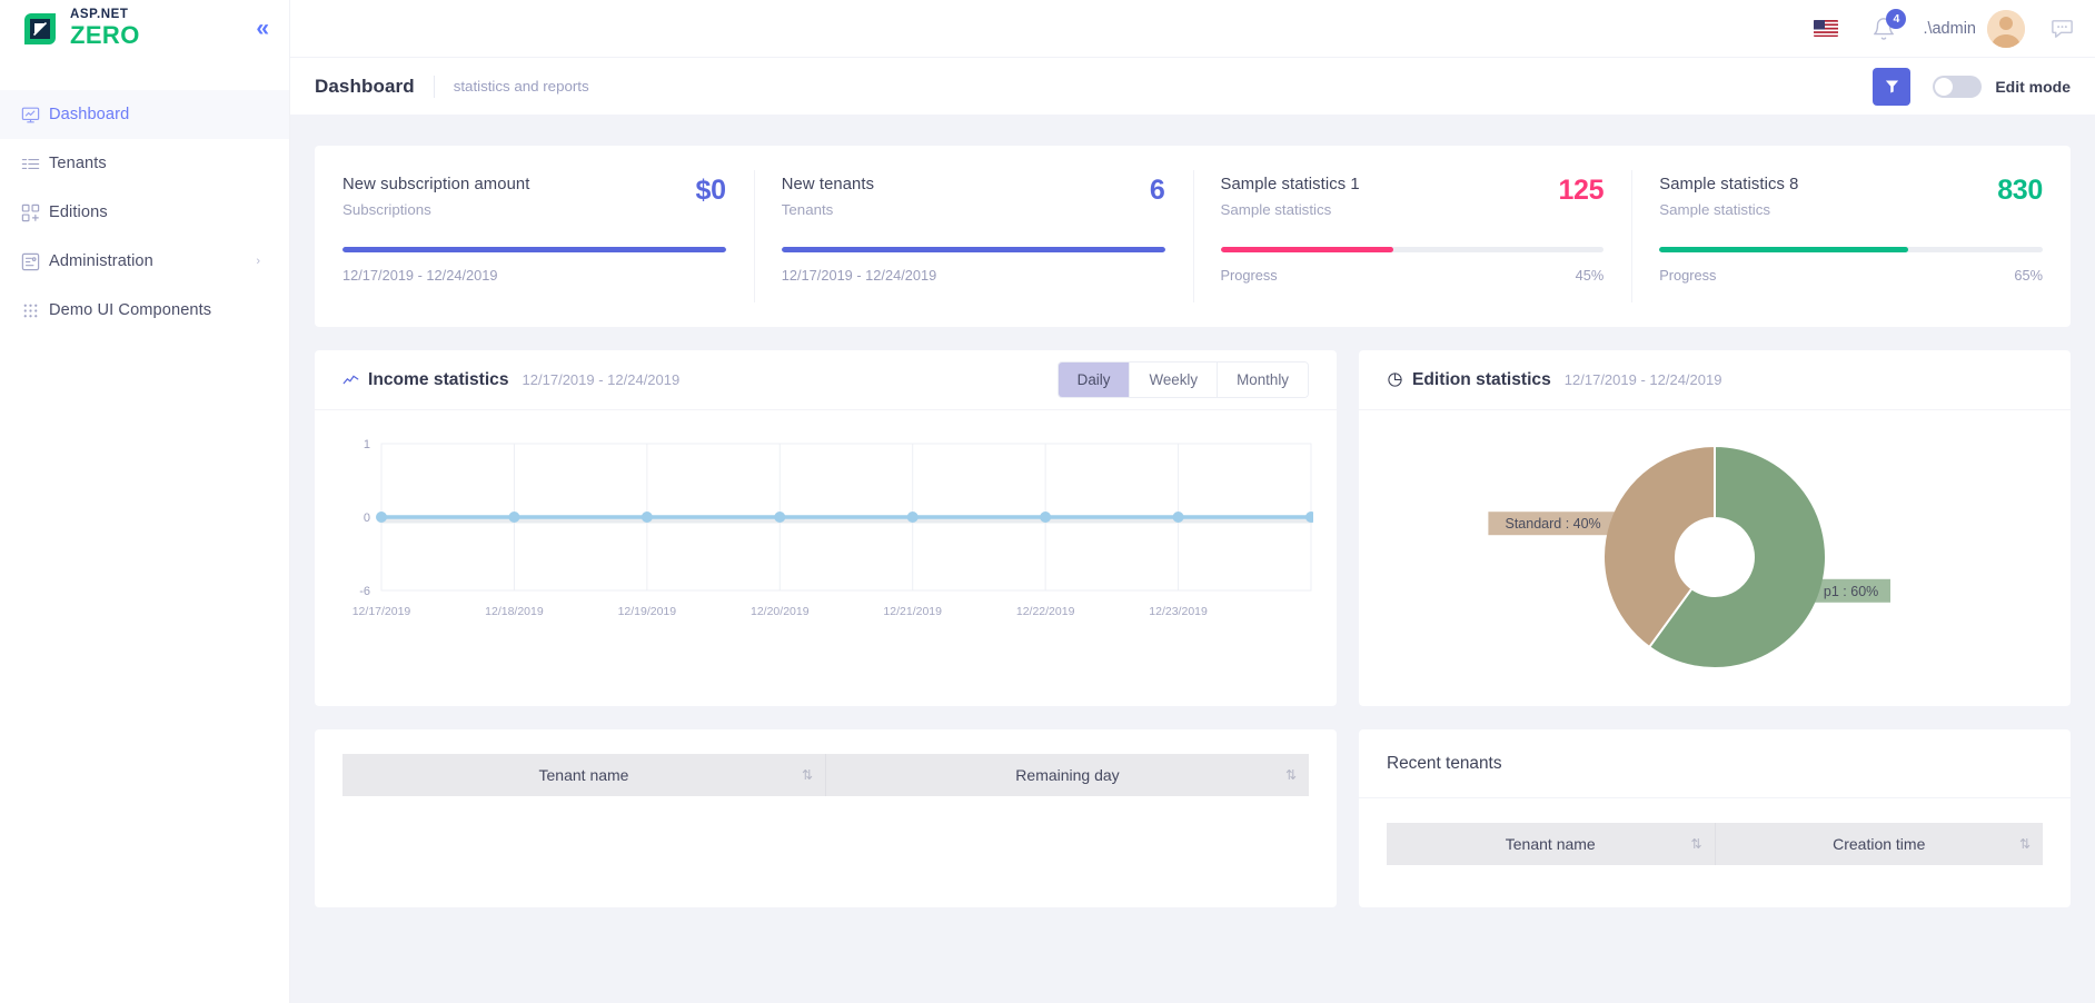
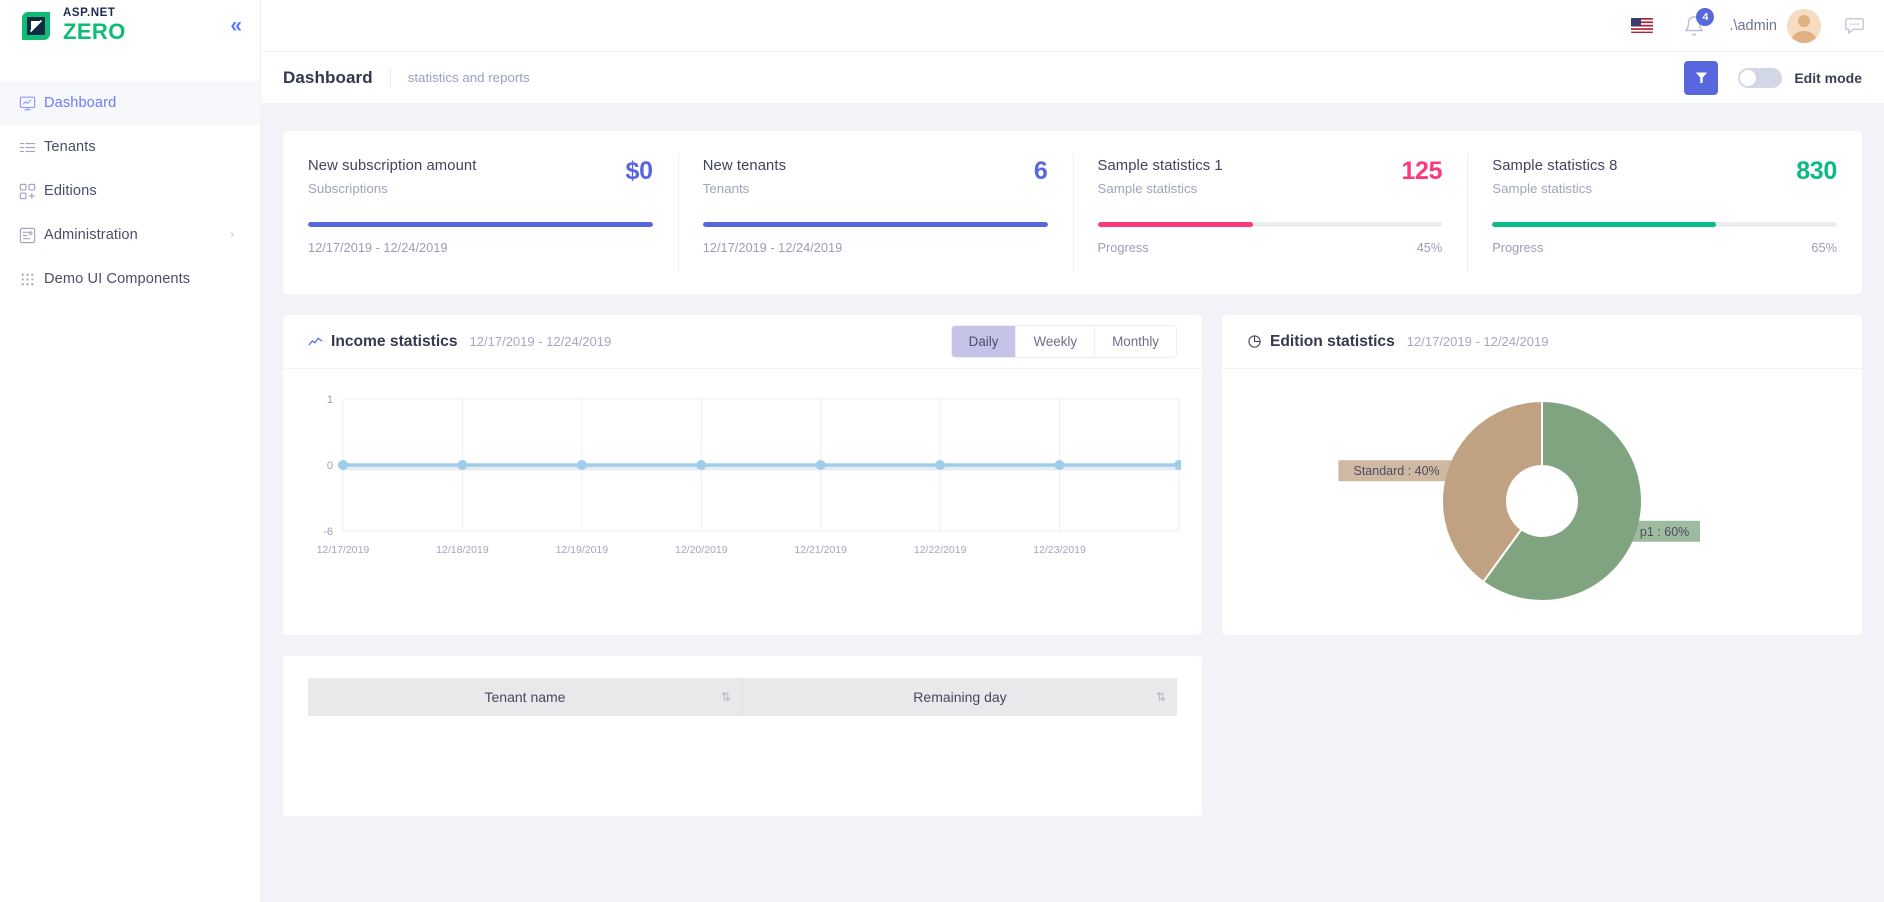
  ASP.NET
  ZERO
  «
  Dashboard
  Tenants
  Editions
  Administration
  ›
  Demo UI Components
  4
  .\admin
  Dashboard
  statistics and reports
  Edit mode
  New subscription amount
  Subscriptions
  $0
  12/17/2019 - 12/24/2019
  New tenants
  Tenants
  6
  12/17/2019 - 12/24/2019
  Sample statistics 1
  Sample statistics
  125
  Progress
  45%
  Sample statistics 8
  Sample statistics
  830
  Progress
  65%
  Income statistics
  12/17/2019 - 12/24/2019
  Daily
  Weekly
  Monthly
  1
  0
  -6
  12/17/2019
  12/18/2019
  12/19/2019
  12/20/2019
  12/21/2019
  12/22/2019
  12/23/2019
  Edition statistics
  12/17/2019 - 12/24/2019
  p1 : 60%
  Standard : 40%
  Tenant name ⇅	Remaining day ⇅
- Recent tenants
- Tenant name ⇅	Creation time ⇅
